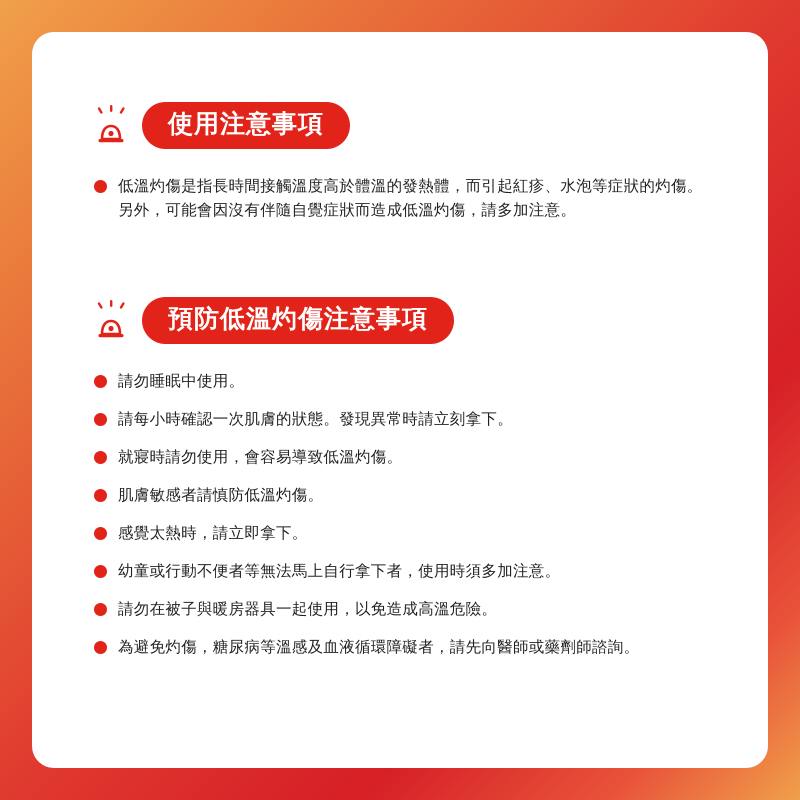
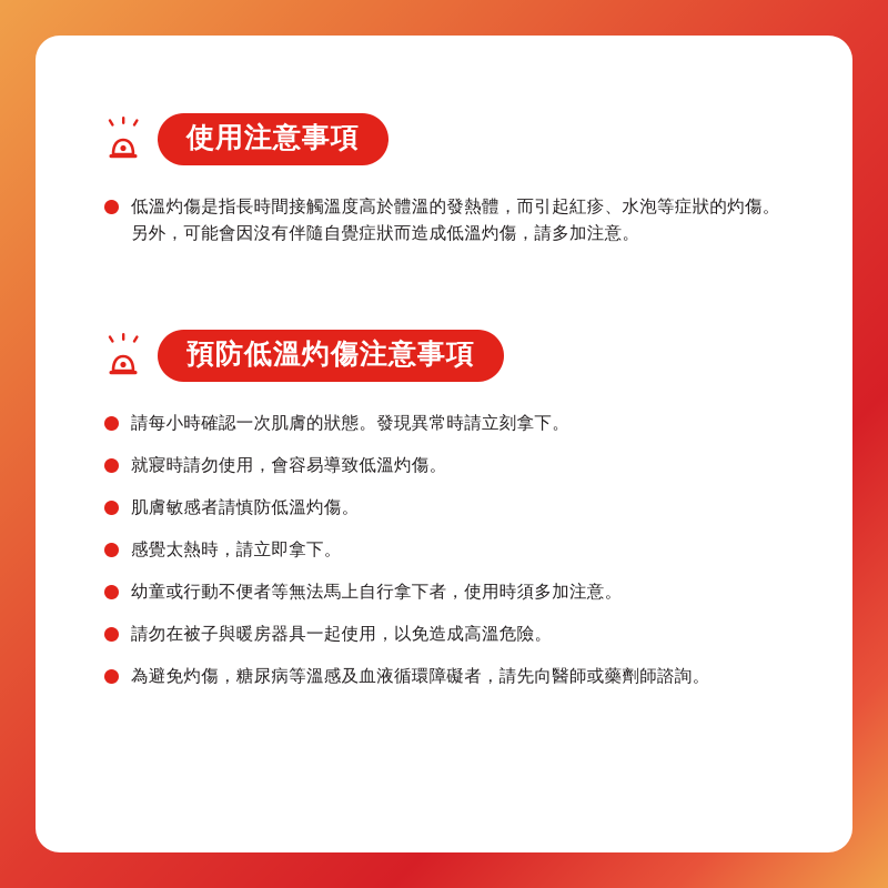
  使用注意事項
  低溫灼傷是指長時間接觸溫度高於體溫的發熱體，而引起紅疹、水泡等症狀的灼傷。另外，可能會因沒有伴隨自覺症狀而造成低溫灼傷，請多加注意。
  預防低溫灼傷注意事項
- 請勿睡眠中使用。
  請每小時確認一次肌膚的狀態。發現異常時請立刻拿下。
  就寢時請勿使用，會容易導致低溫灼傷。
  肌膚敏感者請慎防低溫灼傷。
  感覺太熱時，請立即拿下。
  幼童或行動不便者等無法馬上自行拿下者，使用時須多加注意。
  請勿在被子與暖房器具一起使用，以免造成高溫危險。
  為避免灼傷，糖尿病等溫感及血液循環障礙者，請先向醫師或藥劑師諮詢。
